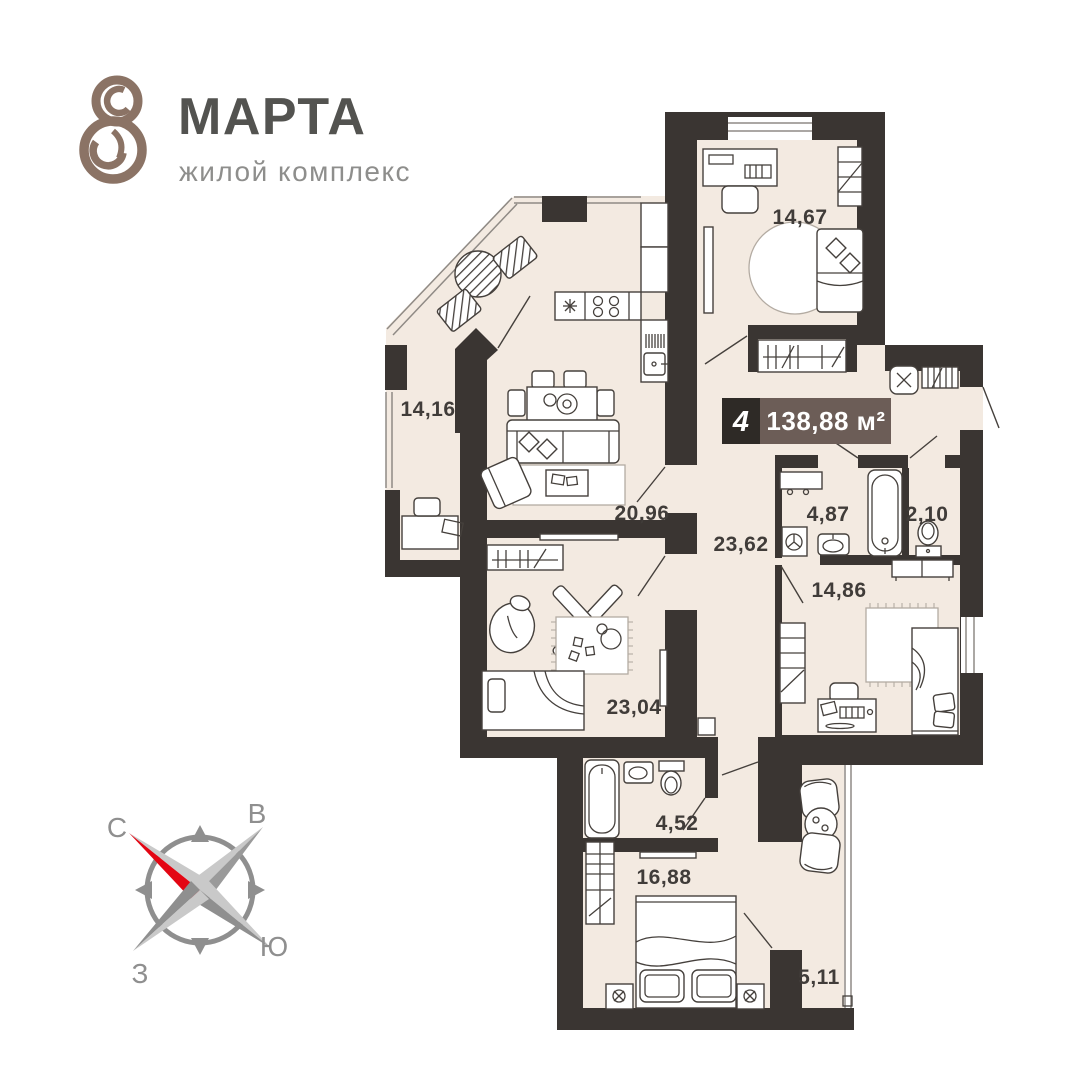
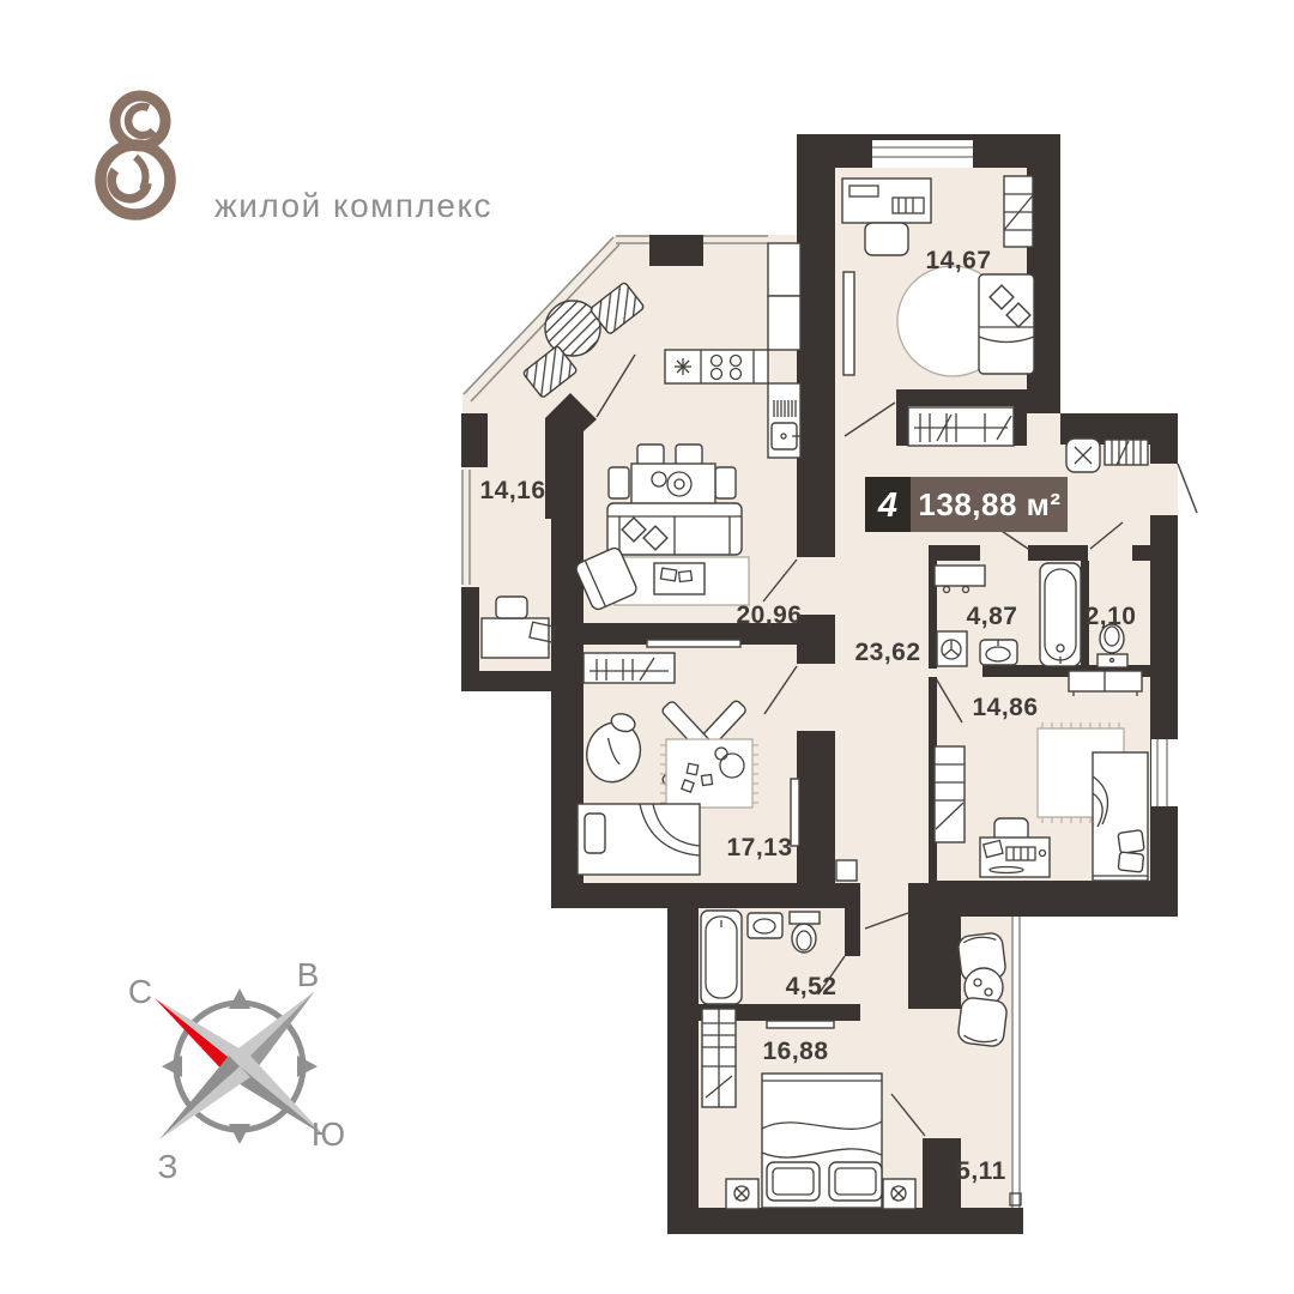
- МАРТА
  жилой комплекс
  14,67
  14,16
  20,96
  23,62
  4,87
  2,10
  14,86
- 23,04
+ 17,13
  4,52
  16,88
  5,11
  4
  138,88 м²
  С
  В
  Ю
  З
